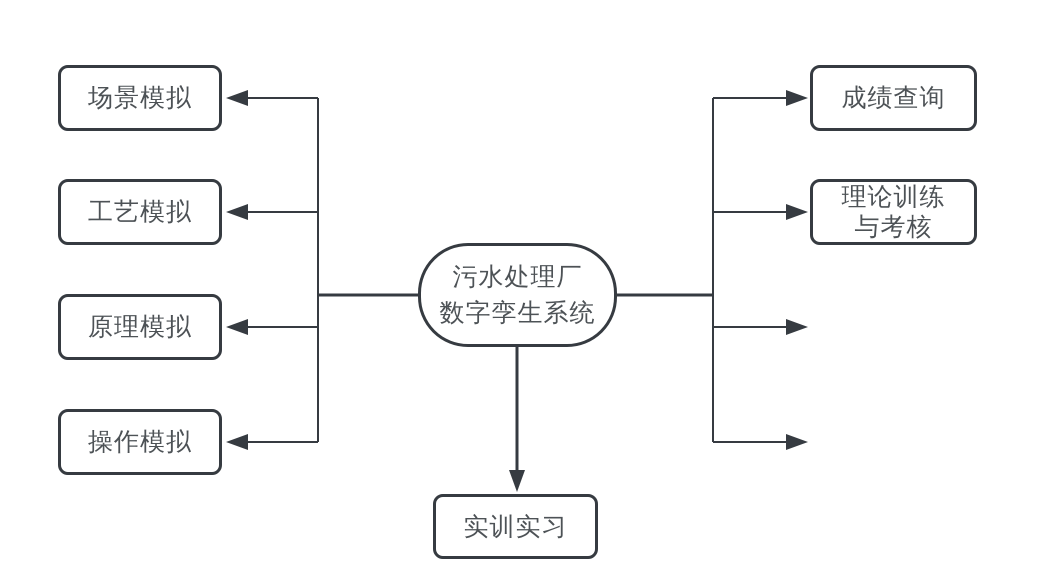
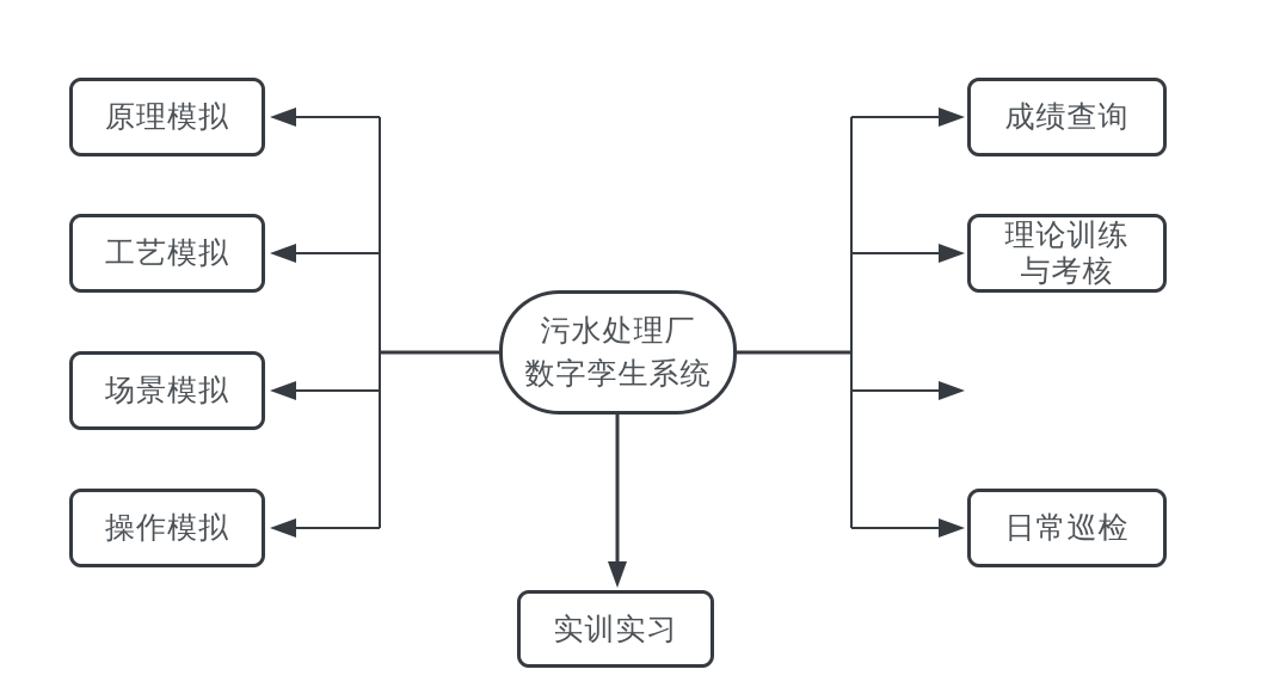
  污水处理厂
  数字孪生系统
- 场景模拟
+ 原理模拟
  工艺模拟
- 原理模拟
+ 场景模拟
  操作模拟
  成绩查询
  理论训练
  与考核
+ 日常巡检
  实训实习
